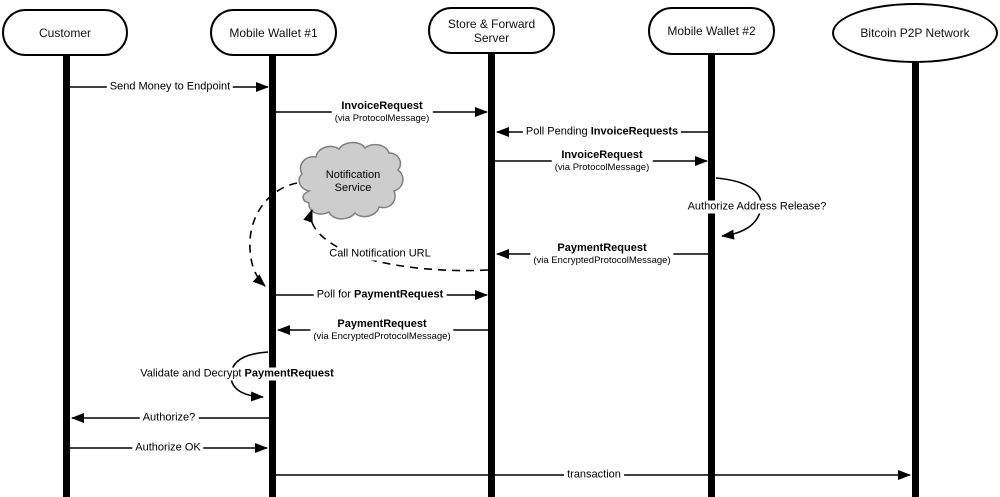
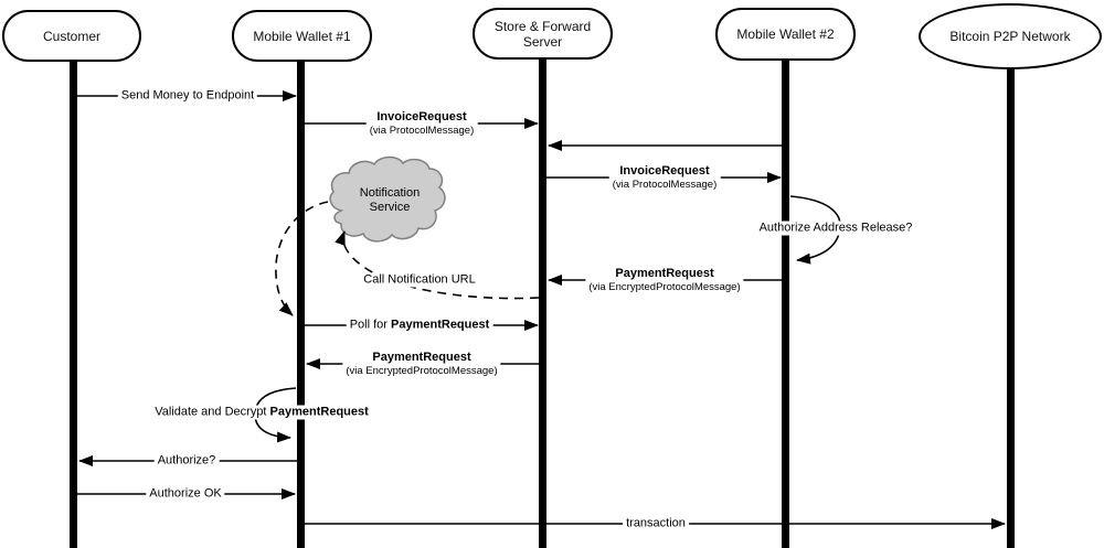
  Customer
  Mobile Wallet #1
  Store & Forward Server
  Mobile Wallet #2
  Bitcoin P2P Network
  Send Money to Endpoint
  InvoiceRequest
  (via ProtocolMessage)
- Poll Pending InvoiceRequests
  InvoiceRequest
  (via ProtocolMessage)
  Authorize Address Release?
  PaymentRequest
  (via EncryptedProtocolMessage)
  Call Notification URL
  Poll for PaymentRequest
  PaymentRequest
  (via EncryptedProtocolMessage)
  Validate and Decrypt PaymentRequest
  Authorize?
  Authorize OK
  transaction
  Notification
  Service
